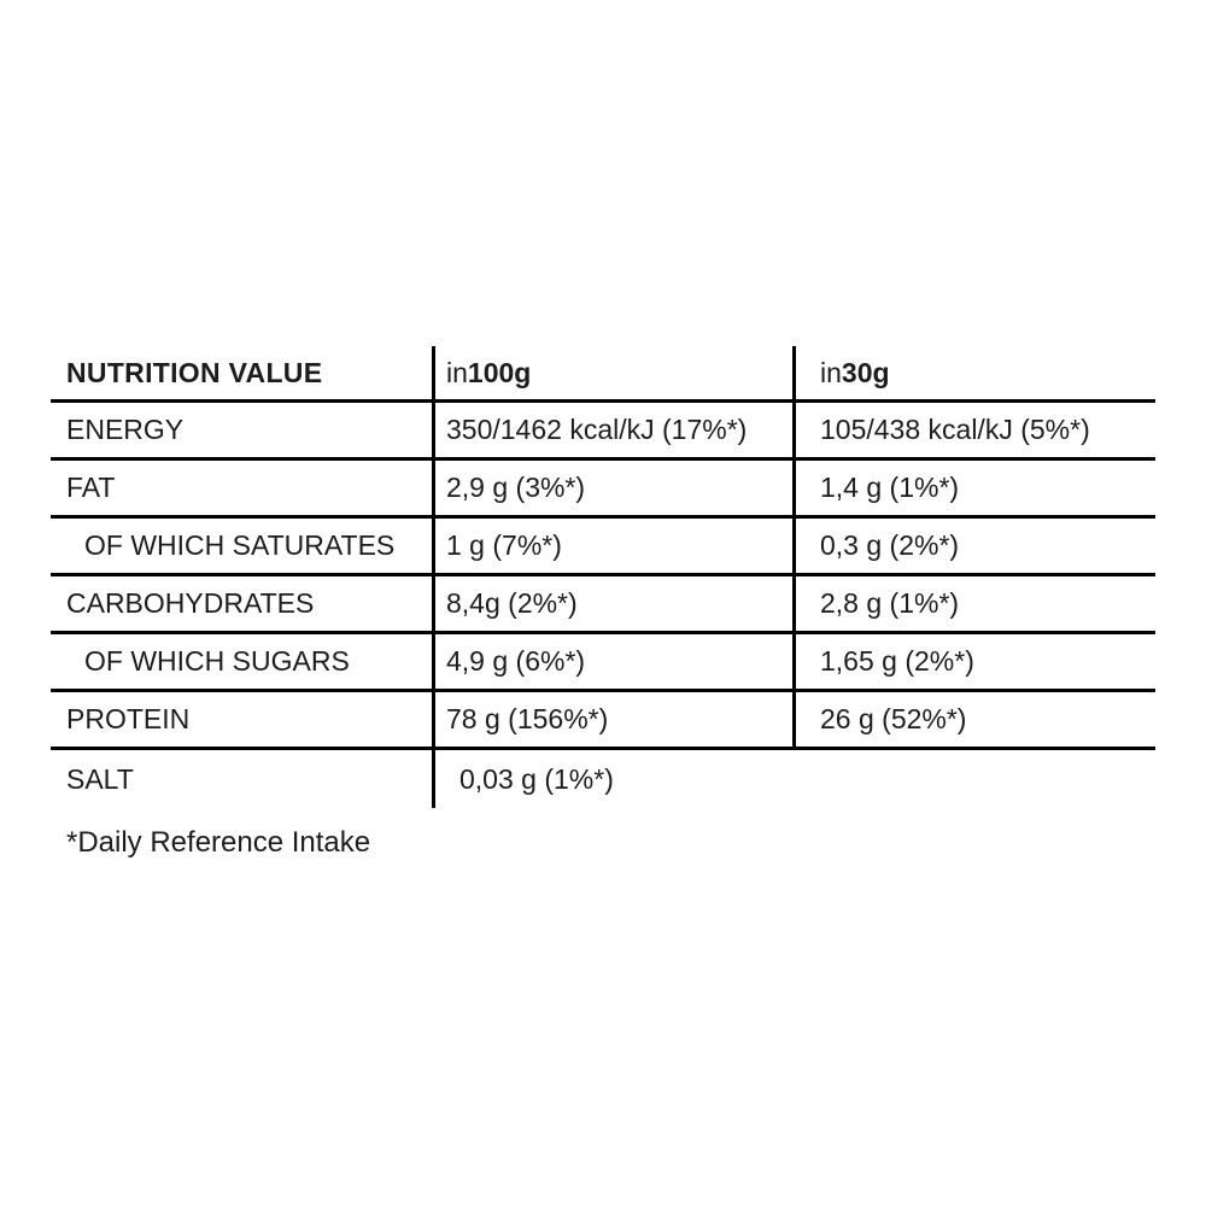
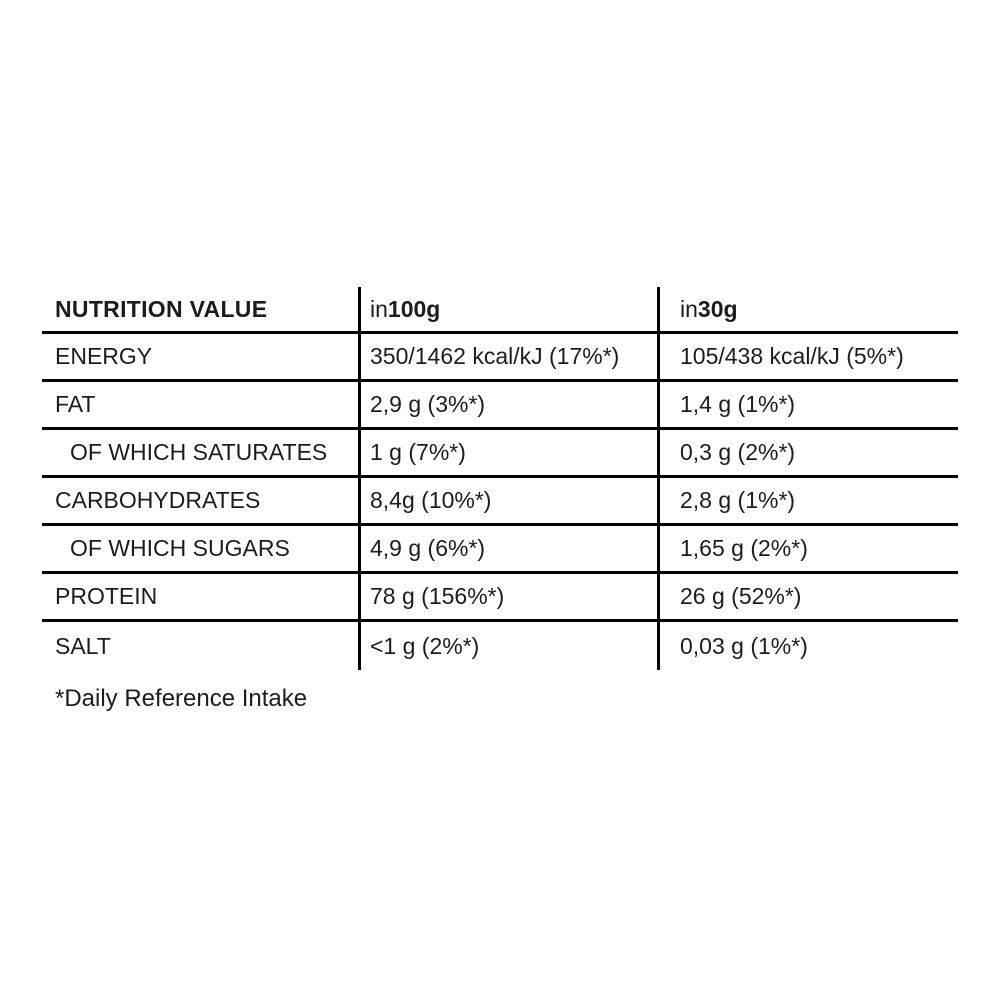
  NUTRITION VALUE
  in
  100g
  in
  30g
  ENERGY
  350/1462 kcal/kJ (17%*)
  105/438 kcal/kJ (5%*)
  FAT
  2,9 g (3%*)
  1,4 g (1%*)
  OF WHICH SATURATES
  1 g (7%*)
  0,3 g (2%*)
  CARBOHYDRATES
- 8,4g (2%*)
+ 8,4g (10%*)
  2,8 g (1%*)
  OF WHICH SUGARS
  4,9 g (6%*)
  1,65 g (2%*)
  PROTEIN
  78 g (156%*)
  26 g (52%*)
  SALT
+ <1 g (2%*)
  0,03 g (1%*)
  *Daily Reference Intake
